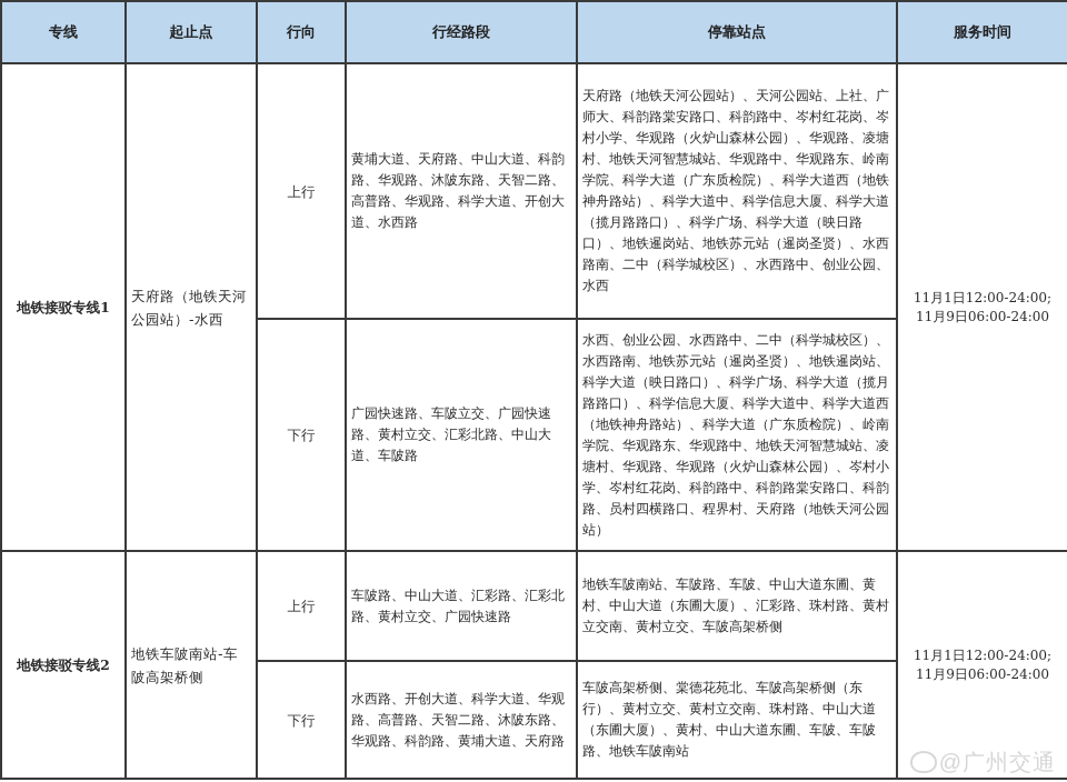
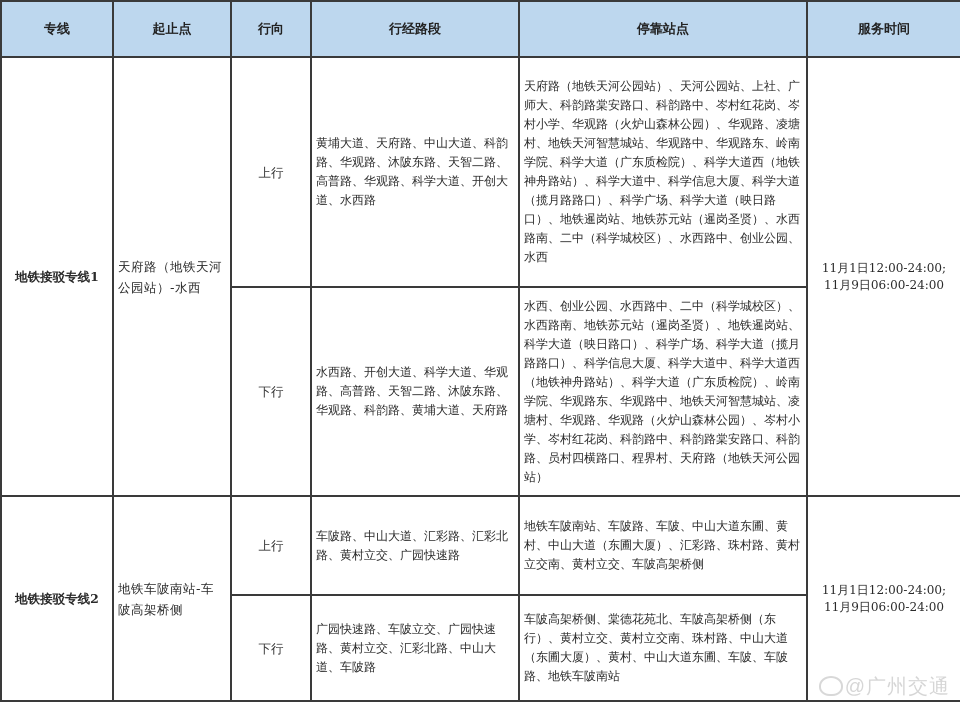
  专线	起止点	行向	行经路段	停靠站点	服务时间
  地铁接驳专线1	天府路（地铁天河公园站）-水西	上行	黄埔大道、天府路、中山大道、科韵路、华观路、沐陂东路、天智二路、高普路、华观路、科学大道、开创大道、水西路	天府路（地铁天河公园站）、天河公园站、上社、广师大、科韵路棠安路口、科韵路中、岑村红花岗、岑村小学、华观路（火炉山森林公园）、华观路、凌塘村、地铁天河智慧城站、华观路中、华观路东、岭南学院、科学大道（广东质检院）、科学大道西（地铁神舟路站）、科学大道中、科学信息大厦、科学大道（揽月路路口）、科学广场、科学大道（映日路口）、地铁暹岗站、地铁苏元站（暹岗圣贤）、水西路南、二中（科学城校区）、水西路中、创业公园、水西	11月1日12:00-24:00; 11月9日06:00-24:00
- 下行	广园快速路、车陂立交、广园快速路、黄村立交、汇彩北路、中山大道、车陂路	水西、创业公园、水西路中、二中（科学城校区）、水西路南、地铁苏元站（暹岗圣贤）、地铁暹岗站、科学大道（映日路口）、科学广场、科学大道（揽月路路口）、科学信息大厦、科学大道中、科学大道西（地铁神舟路站）、科学大道（广东质检院）、岭南学院、华观路东、华观路中、地铁天河智慧城站、凌塘村、华观路、华观路（火炉山森林公园）、岑村小学、岑村红花岗、科韵路中、科韵路棠安路口、科韵路、员村四横路口、程界村、天府路（地铁天河公园站）
+ 下行	水西路、开创大道、科学大道、华观路、高普路、天智二路、沐陂东路、华观路、科韵路、黄埔大道、天府路	水西、创业公园、水西路中、二中（科学城校区）、水西路南、地铁苏元站（暹岗圣贤）、地铁暹岗站、科学大道（映日路口）、科学广场、科学大道（揽月路路口）、科学信息大厦、科学大道中、科学大道西（地铁神舟路站）、科学大道（广东质检院）、岭南学院、华观路东、华观路中、地铁天河智慧城站、凌塘村、华观路、华观路（火炉山森林公园）、岑村小学、岑村红花岗、科韵路中、科韵路棠安路口、科韵路、员村四横路口、程界村、天府路（地铁天河公园站）
  地铁接驳专线2	地铁车陂南站-车陂高架桥侧	上行	车陂路、中山大道、汇彩路、汇彩北路、黄村立交、广园快速路	地铁车陂南站、车陂路、车陂、中山大道东圃、黄村、中山大道（东圃大厦）、汇彩路、珠村路、黄村立交南、黄村立交、车陂高架桥侧	11月1日12:00-24:00; 11月9日06:00-24:00
- 下行	水西路、开创大道、科学大道、华观路、高普路、天智二路、沐陂东路、华观路、科韵路、黄埔大道、天府路	车陂高架桥侧、棠德花苑北、车陂高架桥侧（东行）、黄村立交、黄村立交南、珠村路、中山大道（东圃大厦）、黄村、中山大道东圃、车陂、车陂路、地铁车陂南站
+ 下行	广园快速路、车陂立交、广园快速路、黄村立交、汇彩北路、中山大道、车陂路	车陂高架桥侧、棠德花苑北、车陂高架桥侧（东行）、黄村立交、黄村立交南、珠村路、中山大道（东圃大厦）、黄村、中山大道东圃、车陂、车陂路、地铁车陂南站
  @广州交通
